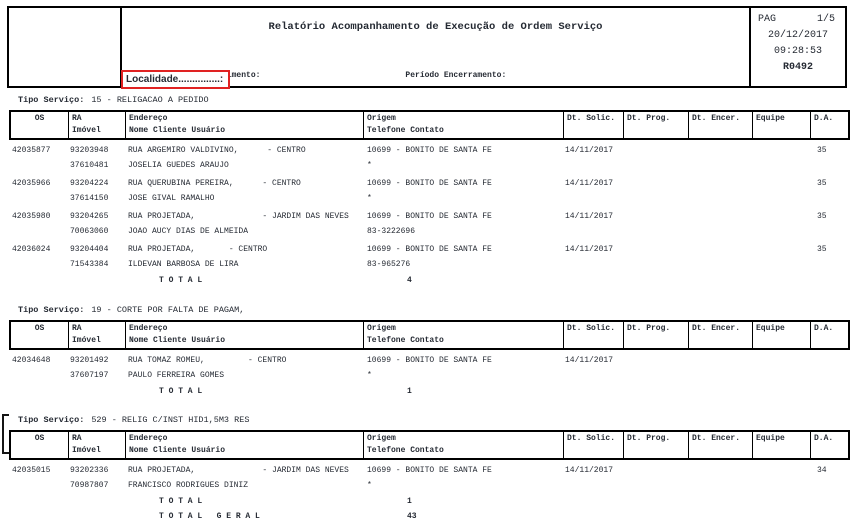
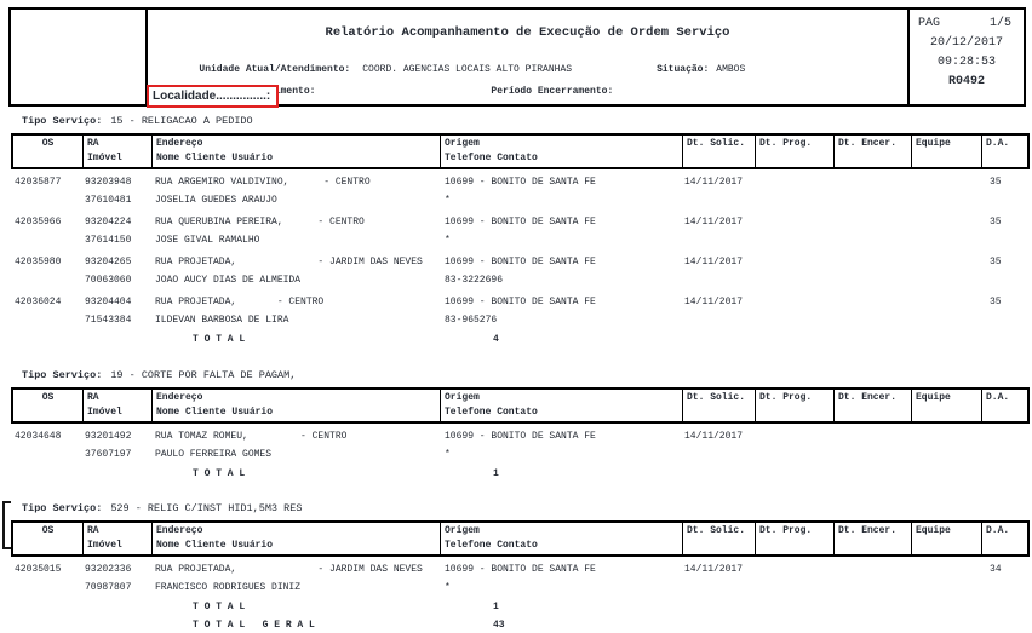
  Relatório Acompanhamento de Execução de Ordem Serviço
+ Unidade Atual/Atendimento: COORD. AGENCIAS LOCAIS ALTO PIRANHAS Situação: AMBOS
  Localidade...............:
  PAG
  1/5
  20/12/2017
  09:28:53
  R0492
  Tipo Serviço: 15 - RELIGACAO A PEDIDO
  OS
  RA
  Imóvel
  Endereço
  Nome Cliente Usuário
  Origem
  Telefone Contato
  Dt. Solic.
  Dt. Prog.
  Dt. Encer.
  Equipe
  D.A.
  42035877
  93203948
  RUA ARGEMIRO VALDIVINO, - CENTRO
  10699 - BONITO DE SANTA FE
  14/11/2017
  35
  37610481
  JOSELIA GUEDES ARAUJO
  *
  42035966
  93204224
  RUA QUERUBINA PEREIRA, - CENTRO
  10699 - BONITO DE SANTA FE
  14/11/2017
  35
  37614150
  JOSE GIVAL RAMALHO
  *
  42035980
  93204265
  RUA PROJETADA, - JARDIM DAS NEVES
  10699 - BONITO DE SANTA FE
  14/11/2017
  35
  70063060
  JOAO AUCY DIAS DE ALMEIDA
  83-3222696
  42036024
  93204404
  RUA PROJETADA, - CENTRO
  10699 - BONITO DE SANTA FE
  14/11/2017
  35
  71543384
  ILDEVAN BARBOSA DE LIRA
  83-965276
  T O T A L
  4
  Tipo Serviço: 19 - CORTE POR FALTA DE PAGAM,
  OS
  RA
  Imóvel
  Endereço
  Nome Cliente Usuário
  Origem
  Telefone Contato
  Dt. Solic.
  Dt. Prog.
  Dt. Encer.
  Equipe
  D.A.
  42034648
  93201492
  RUA TOMAZ ROMEU, - CENTRO
  10699 - BONITO DE SANTA FE
  14/11/2017
  37607197
  PAULO FERREIRA GOMES
  *
  T O T A L
  1
  Tipo Serviço: 529 - RELIG C/INST HID1,5M3 RES
  OS
  RA
  Imóvel
  Endereço
  Nome Cliente Usuário
  Origem
  Telefone Contato
  Dt. Solic.
  Dt. Prog.
  Dt. Encer.
  Equipe
  D.A.
  42035015
  93202336
  RUA PROJETADA, - JARDIM DAS NEVES
  10699 - BONITO DE SANTA FE
  14/11/2017
  34
  70987807
  FRANCISCO RODRIGUES DINIZ
  *
  T O T A L
  1
  T O T A L G E R A L
  43
